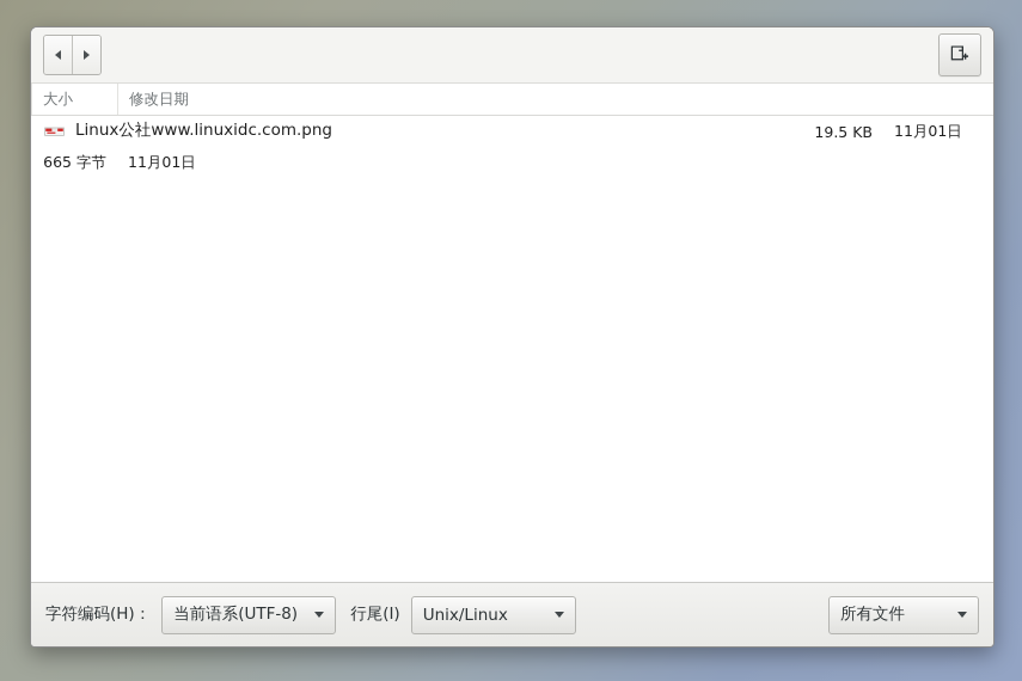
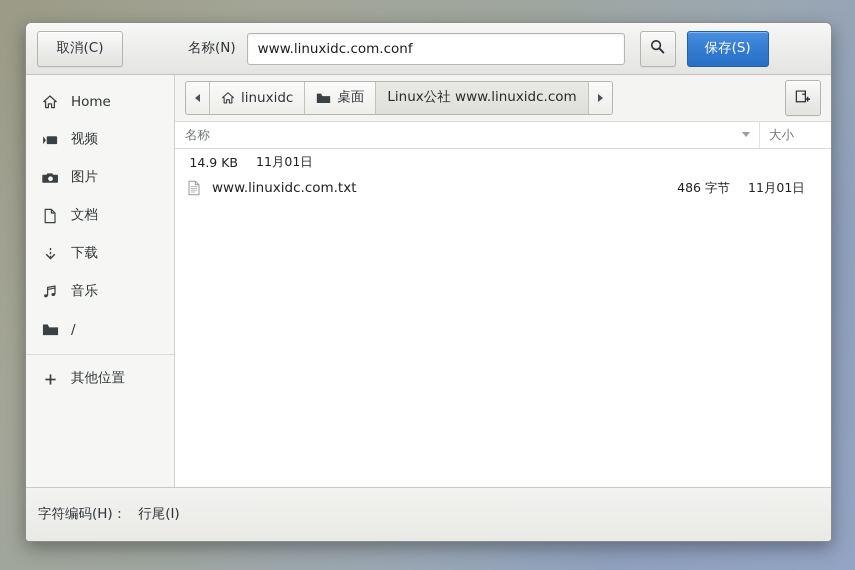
+ 取消(C)
+ 名称(N)
+ www.linuxidc.com.conf
+ 保存(S)
+ Home
+ 视频
+ 图片
+ 文档
+ 下载
+ 音乐
+ /
+ 其他位置
+ linuxidc
+ 桌面
+ Linux公社 www.linuxidc.com
+ 名称
  大小
- 修改日期
- Linux公社www.linuxidc.com.png
- 19.5 KB
+ 14.9 KB
  11月01日
+ www.linuxidc.com.txt
- 665 字节
+ 486 字节
  11月01日
  字符编码(H)：
- 当前语系(UTF-8)
  行尾(I)
- Unix/Linux
- 所有文件
